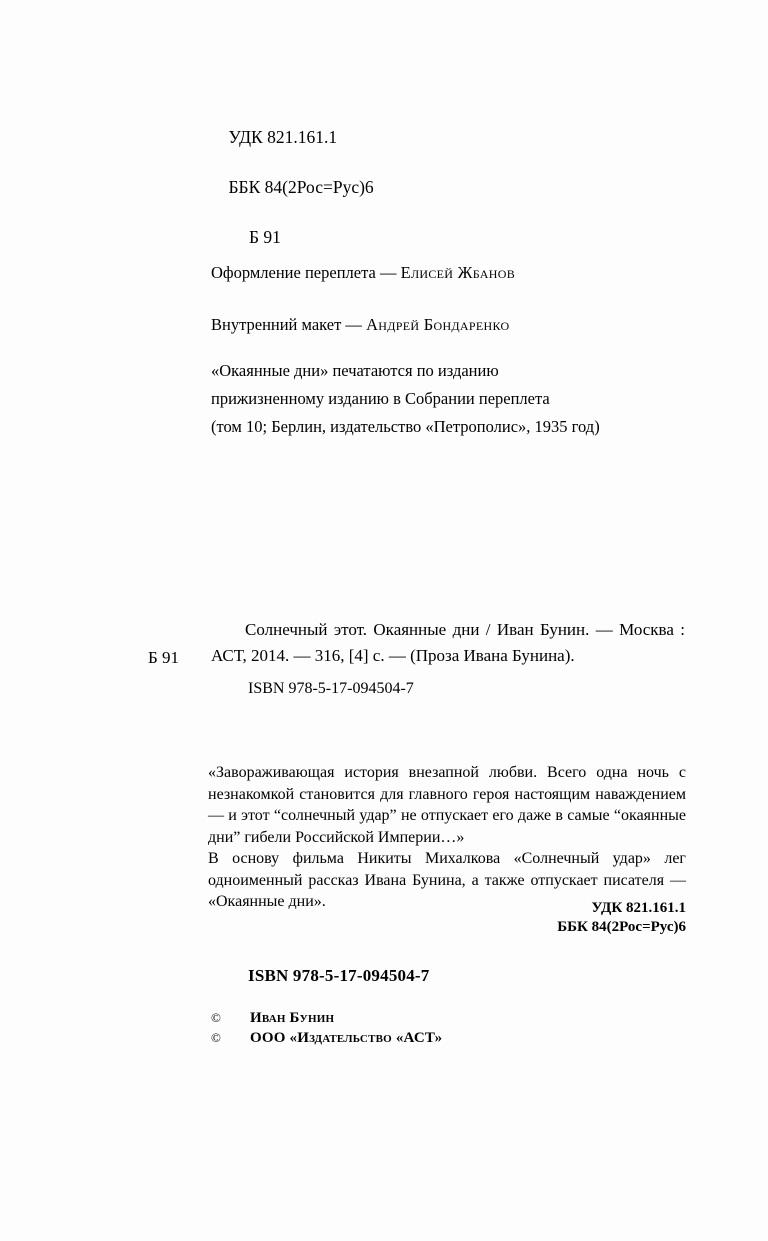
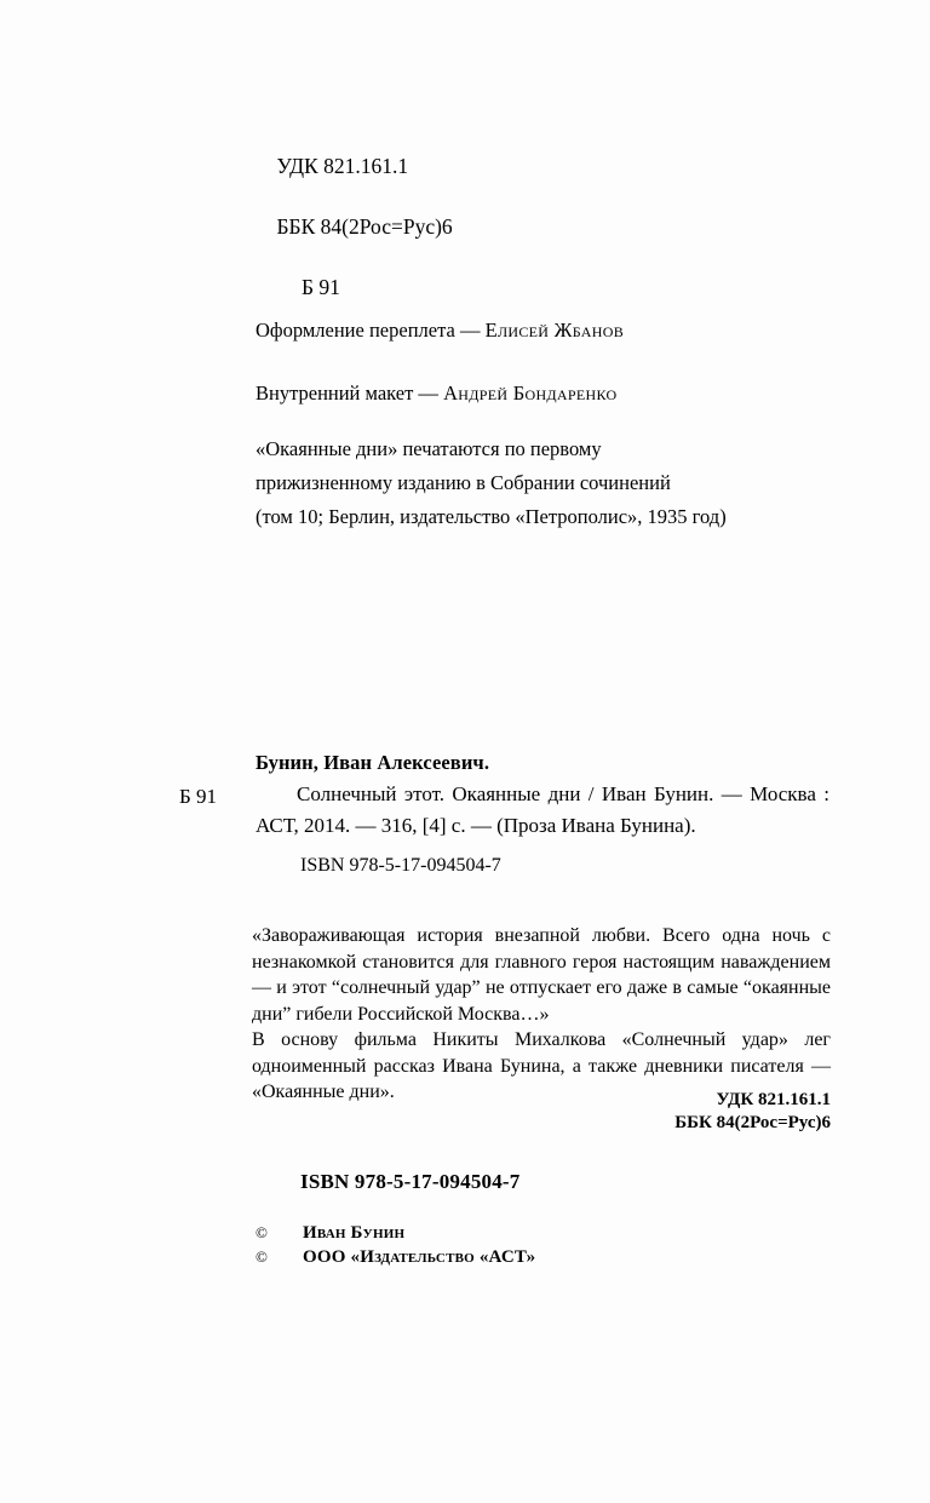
  УДК 821.161.1
  ББК 84(2Рос=Рус)6
  Б 91
  Оформление переплета — Елисей Жбанов
  Внутренний макет — Андрей Бондаренко
- «Окаянные дни» печатаются по изданию
+ «Окаянные дни» печатаются по первому
- прижизненному изданию в Собрании переплета
+ прижизненному изданию в Собрании сочинений
  (том 10; Берлин, издательство «Петрополис», 1935 год)
  Б 91
+ Бунин, Иван Алексеевич.
  Солнечный этот. Окаянные дни / Иван Бунин. — Москва : АСТ, 2014. — 316, [4] с. — (Проза Ивана Бунина).
  ISBN 978-5-17-094504-7
- «Завораживающая история внезапной любви. Всего одна ночь с незнакомкой становится для главного героя настоящим наваждением — и этот “солнечный удар” не отпускает его даже в самые “окаянные дни” гибели Российской Империи…»
+ «Завораживающая история внезапной любви. Всего одна ночь с незнакомкой становится для главного героя настоящим наваждением — и этот “солнечный удар” не отпускает его даже в самые “окаянные дни” гибели Российской Москва…»
- В основу фильма Никиты Михалкова «Солнечный удар» лег одноименный рассказ Ивана Бунина, а также отпускает писателя — «Окаянные дни».
+ В основу фильма Никиты Михалкова «Солнечный удар» лег одноименный рассказ Ивана Бунина, а также дневники писателя — «Окаянные дни».
  УДК 821.161.1
  ББК 84(2Рос=Рус)6
  ISBN 978-5-17-094504-7
  ©
  Иван Бунин
  ©
  ООО «Издательство «АСТ»
